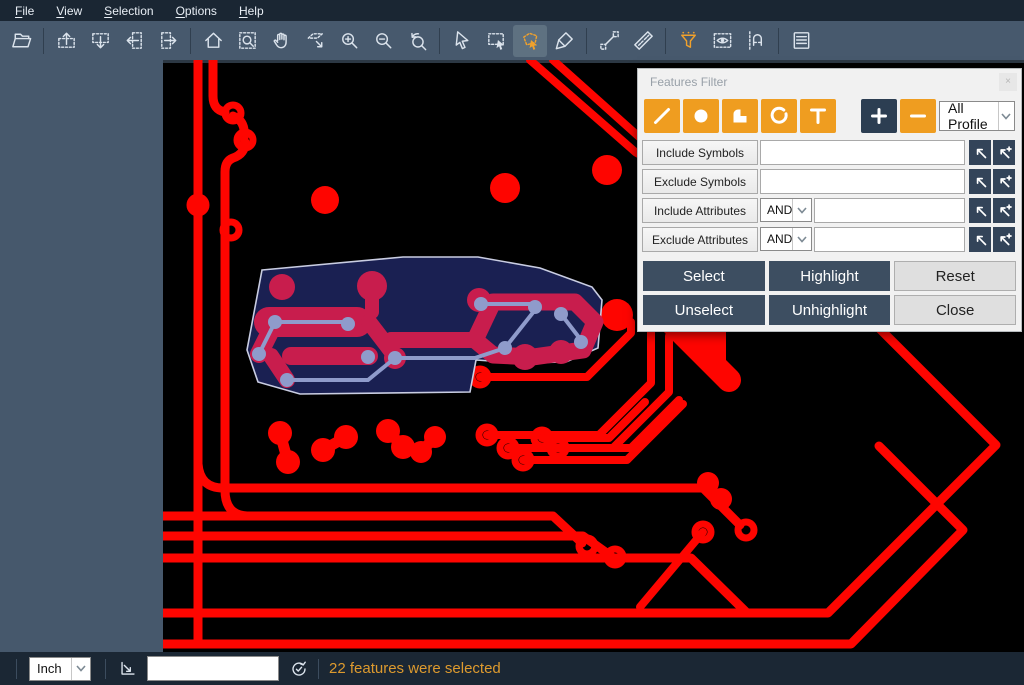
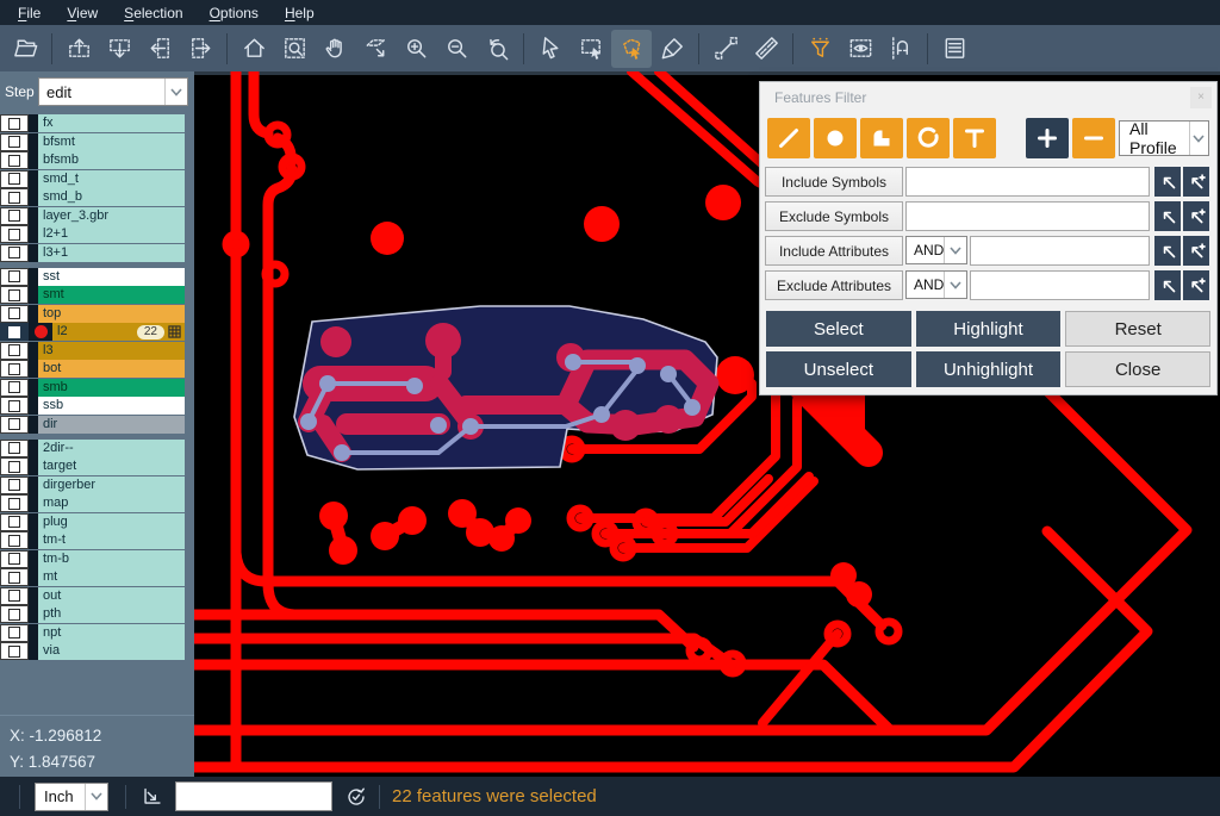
  File
  View
  Selection
  Options
  Help
+ Step
+ edit
+ fx
+ bfsmt
+ bfsmb
+ smd_t
+ smd_b
+ layer_3.gbr
+ l2+1
+ l3+1
+ sst
+ smt
+ top
+ l2
+ 22
+ l3
+ bot
+ smb
+ ssb
+ dir
+ 2dir--
+ target
+ dirgerber
+ map
+ plug
+ tm-t
+ tm-b
+ mt
+ out
+ pth
+ npt
+ via
+ X: -1.296812
+ Y: 1.847567
  Features Filter
  ×
  All Profile
  Include Symbols
  Exclude Symbols
  Include Attributes
  AND
  Exclude Attributes
  AND
  Select
  Highlight
  Reset
  Unselect
  Unhighlight
  Close
  Inch
  22 features were selected
